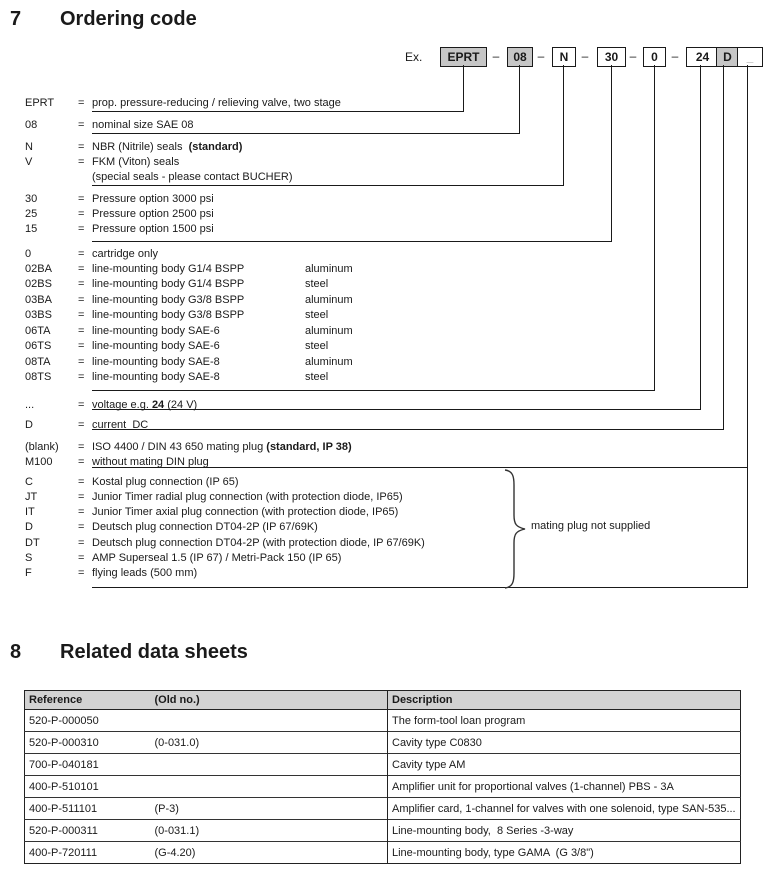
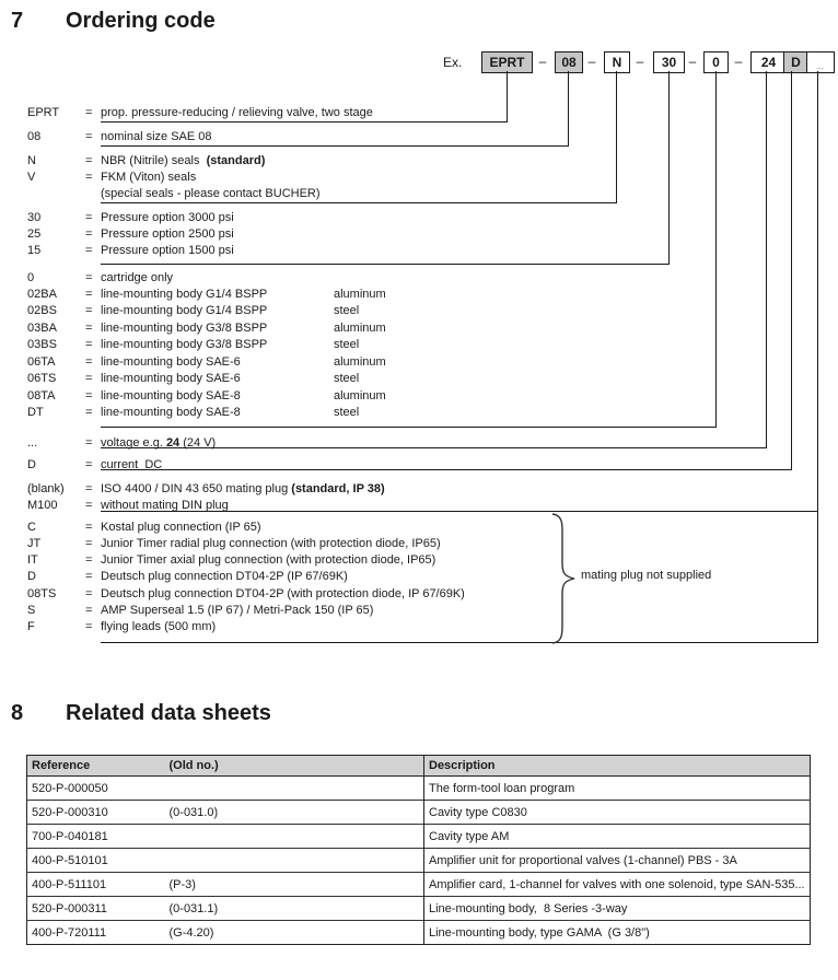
  7
  Ordering code
  Ex.
  EPRT
  –
  08
  –
  N
  –
  30
  –
  0
  –
  24
  D
  _
  EPRT
  =
  prop. pressure-reducing / relieving valve, two stage
  08
  =
  nominal size SAE 08
  N
  =
  NBR (Nitrile) seals (standard)
  V
  =
  FKM (Viton) seals
  (special seals - please contact BUCHER)
  30
  =
  Pressure option 3000 psi
  25
  =
  Pressure option 2500 psi
  15
  =
  Pressure option 1500 psi
  0
  =
  cartridge only
  02BA
  =
  line-mounting body G1/4 BSPP
  aluminum
  02BS
  =
  line-mounting body G1/4 BSPP
  steel
  03BA
  =
  line-mounting body G3/8 BSPP
  aluminum
  03BS
  =
  line-mounting body G3/8 BSPP
  steel
  06TA
  =
  line-mounting body SAE-6
  aluminum
  06TS
  =
  line-mounting body SAE-6
  steel
  08TA
  =
  line-mounting body SAE-8
  aluminum
- 08TS
+ DT
  =
  line-mounting body SAE-8
  steel
  ...
  =
  voltage e.g. 24 (24 V)
  D
  =
  current DC
  (blank)
  =
  ISO 4400 / DIN 43 650 mating plug (standard, IP 38)
  M100
  =
  without mating DIN plug
  C
  =
  Kostal plug connection (IP 65)
  JT
  =
  Junior Timer radial plug connection (with protection diode, IP65)
  IT
  =
  Junior Timer axial plug connection (with protection diode, IP65)
  D
  =
  Deutsch plug connection DT04-2P (IP 67/69K)
- DT
+ 08TS
  =
  Deutsch plug connection DT04-2P (with protection diode, IP 67/69K)
  S
  =
  AMP Superseal 1.5 (IP 67) / Metri-Pack 150 (IP 65)
  F
  =
  flying leads (500 mm)
  mating plug not supplied
  8
  Related data sheets
  Reference	(Old no.)	Description
  520-P-000050		The form-tool loan program
  520-P-000310	(0-031.0)	Cavity type C0830
  700-P-040181		Cavity type AM
  400-P-510101		Amplifier unit for proportional valves (1-channel) PBS - 3A
  400-P-511101	(P-3)	Amplifier card, 1-channel for valves with one solenoid, type SAN-535...
  520-P-000311	(0-031.1)	Line-mounting body, 8 Series -3-way
  400-P-720111	(G-4.20)	Line-mounting body, type GAMA (G 3/8")
